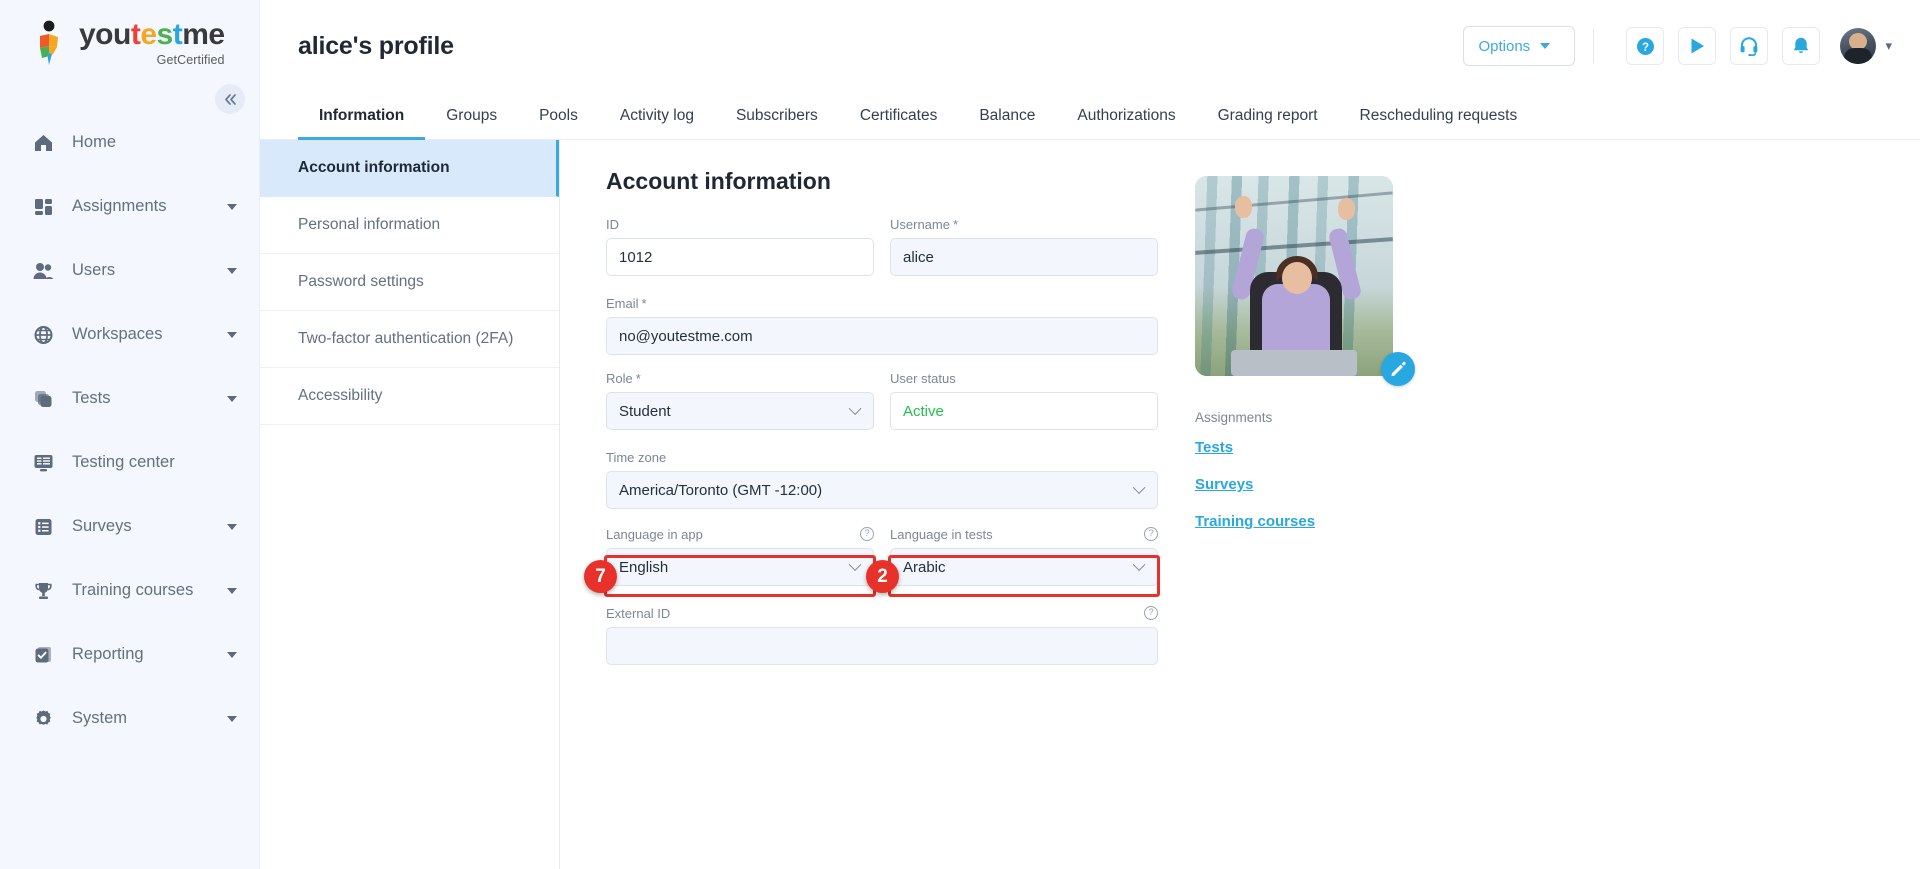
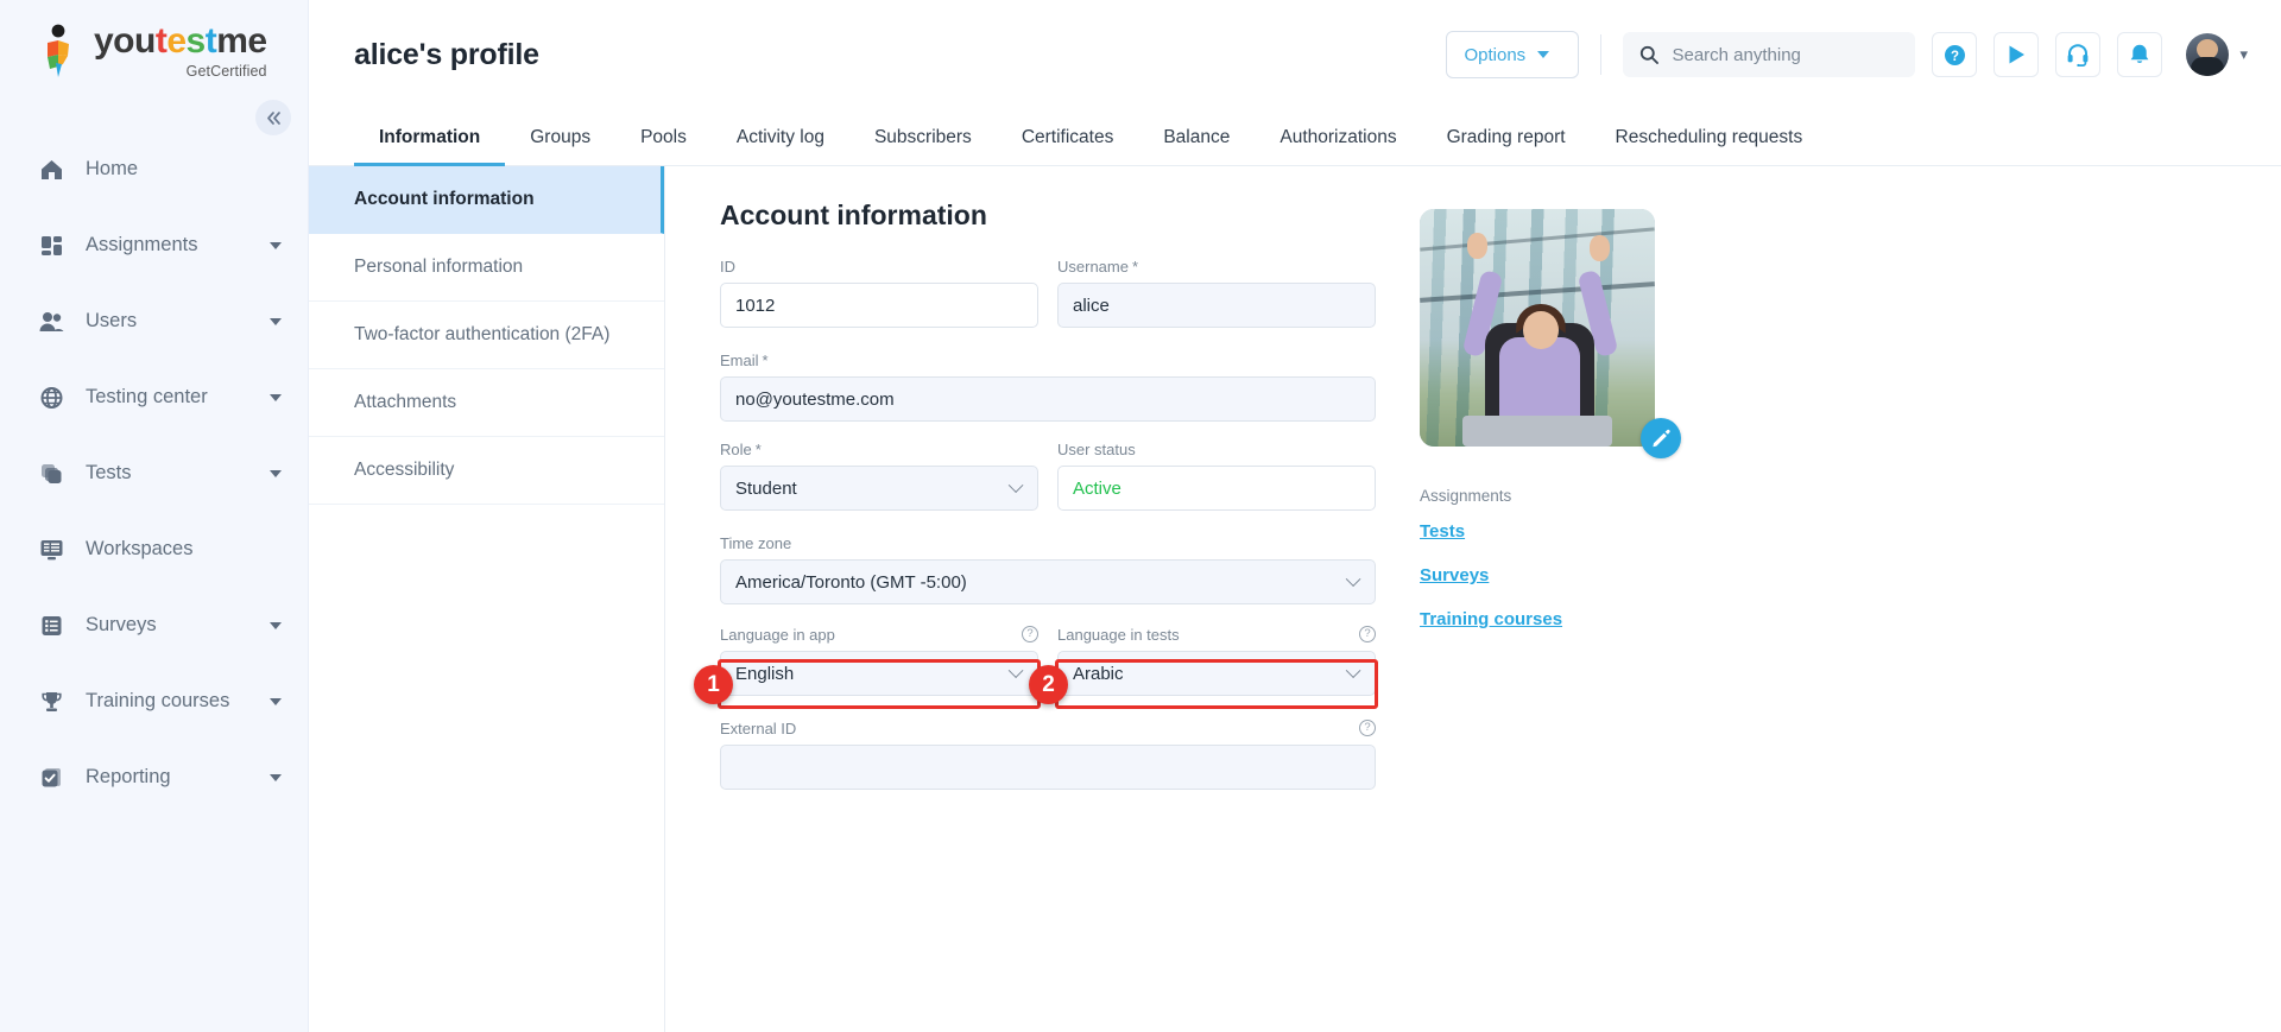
  youtestme
  GetCertified
  Home
  Assignments
  Users
- Workspaces
+ Testing center
  Tests
- Testing center
+ Workspaces
  Surveys
  Training courses
  Reporting
- System
  alice's profile
  Options
+ Search anything
  ?
  ▾
  Information
  Groups
  Pools
  Activity log
  Subscribers
  Certificates
  Balance
  Authorizations
  Grading report
  Rescheduling requests
  Account information
  Personal information
- Password settings
  Two-factor authentication (2FA)
+ Attachments
  Accessibility
  Account information
  ID
  1012
  Username
  *
  alice
  Email
  *
  no@youtestme.com
  Role
  *
  Student
  User status
  Active
  Time zone
- America/Toronto (GMT -12:00)
+ America/Toronto (GMT -5:00)
  Language in app
  ?
  English
  Language in tests
  ?
  Arabic
  External ID
  ?
  Assignments
  Tests
  Surveys
  Training courses
- 7
+ 1
  2
